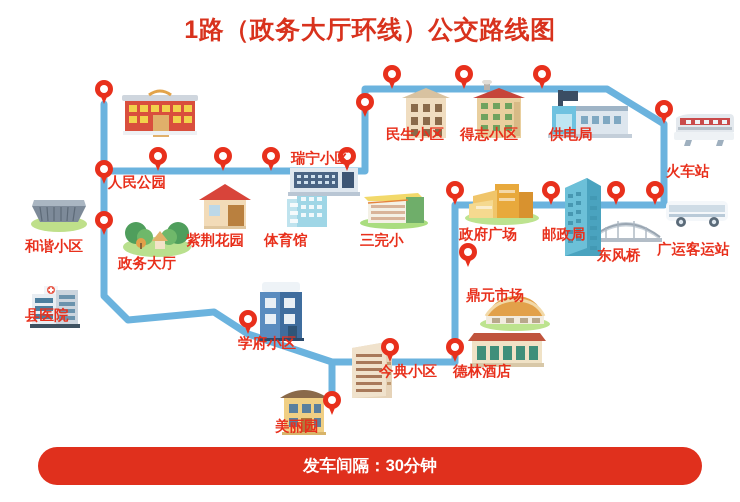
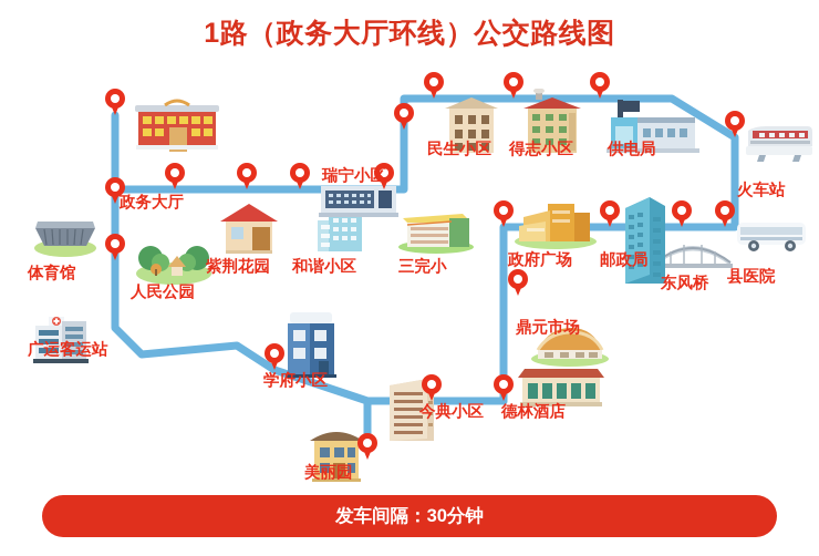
  1路（政务大厅环线）公交路线图
- 人民公园
+ 政务大厅
- 和谐小区
+ 体育馆
- 县医院
+ 广运客运站
- 政务大厅
+ 人民公园
  紫荆花园
- 体育馆
+ 和谐小区
  三完小
  瑞宁小区
  民生小区
  得志小区
  供电局
  火车站
- 广运客运站
+ 县医院
  东风桥
  邮政局
  政府广场
  鼎元市场
  德林酒店
  今典小区
  学府小区
  美丽园
  发车间隔：30分钟
